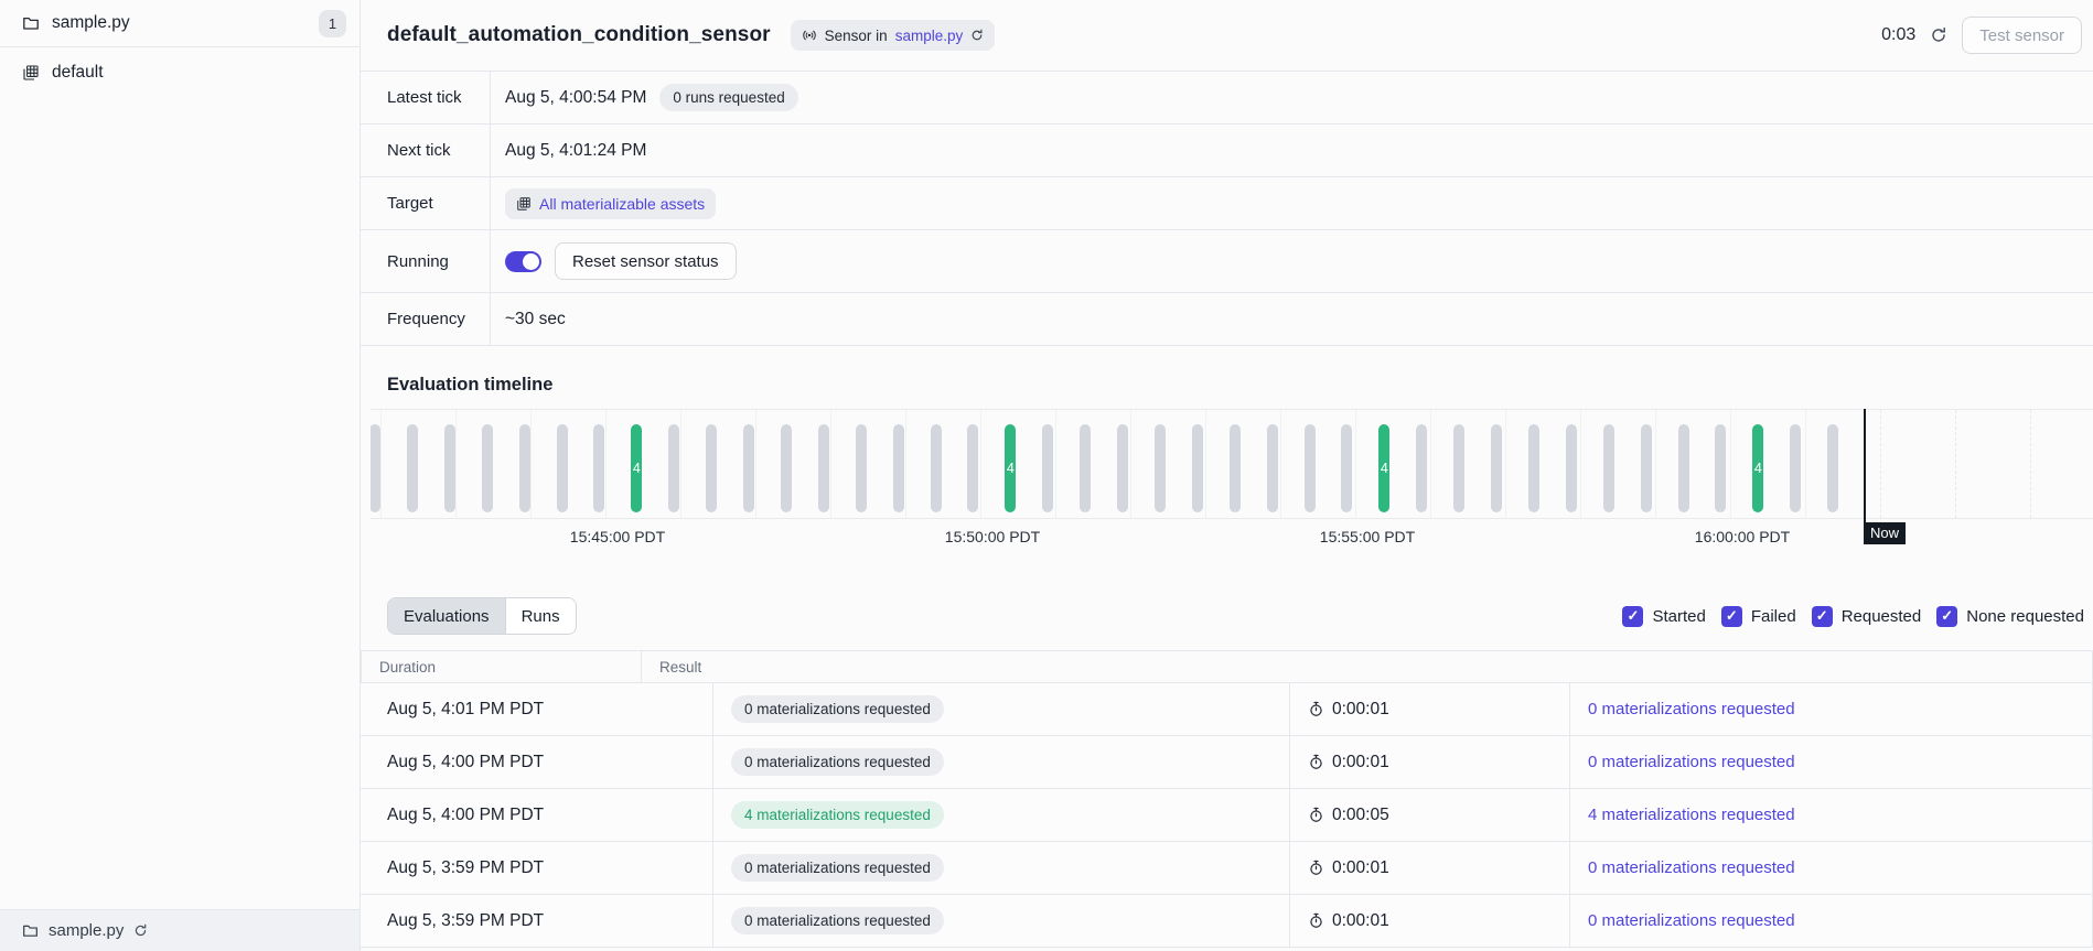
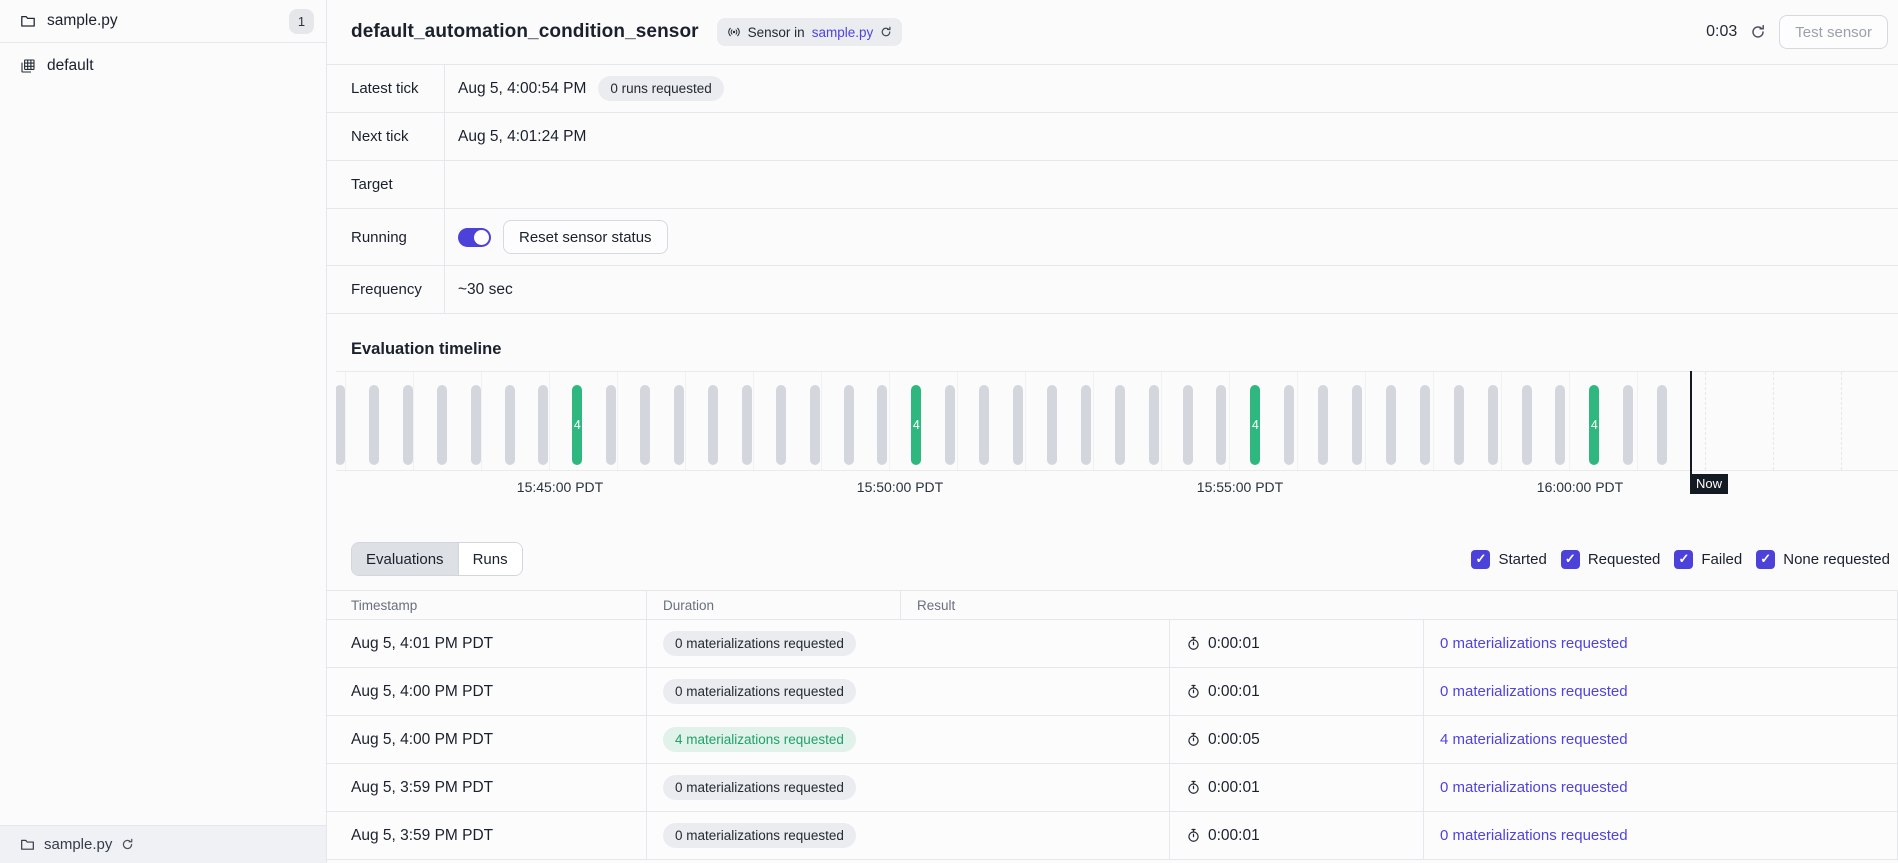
  sample.py
  1
  default
  sample.py
  default_automation_condition_sensor
  Sensor in
  sample.py
  0:03
  Test sensor
  Latest tick
  Aug 5, 4:00:54 PM
  0 runs requested
  Next tick
  Aug 5, 4:01:24 PM
  Target
- All materializable assets
  Running
  Reset sensor status
  Frequency
  ~30 sec
  Evaluation timeline
  4
  4
  4
  4
  15:45:00 PDT
  15:50:00 PDT
  15:55:00 PDT
  16:00:00 PDT
  Now
  Evaluations
  Runs
  ✓
  Started
  ✓
- Failed
+ Requested
  ✓
- Requested
+ Failed
  ✓
  None requested
+ Timestamp
  Duration
  Result
  Aug 5, 4:01 PM PDT
  0 materializations requested
  0:00:01
  0 materializations requested
  Aug 5, 4:00 PM PDT
  0 materializations requested
  0:00:01
  0 materializations requested
  Aug 5, 4:00 PM PDT
  4 materializations requested
  0:00:05
  4 materializations requested
  Aug 5, 3:59 PM PDT
  0 materializations requested
  0:00:01
  0 materializations requested
  Aug 5, 3:59 PM PDT
  0 materializations requested
  0:00:01
  0 materializations requested
